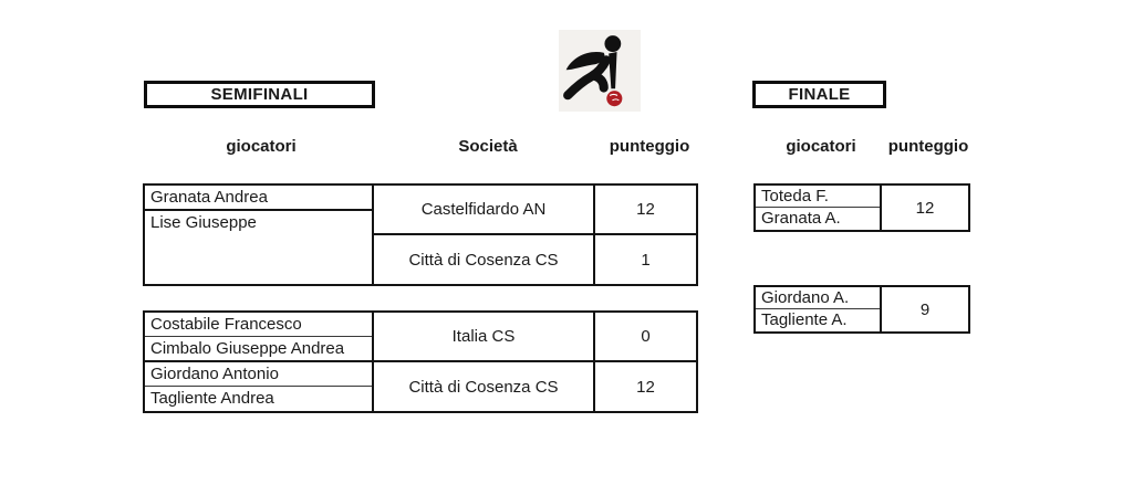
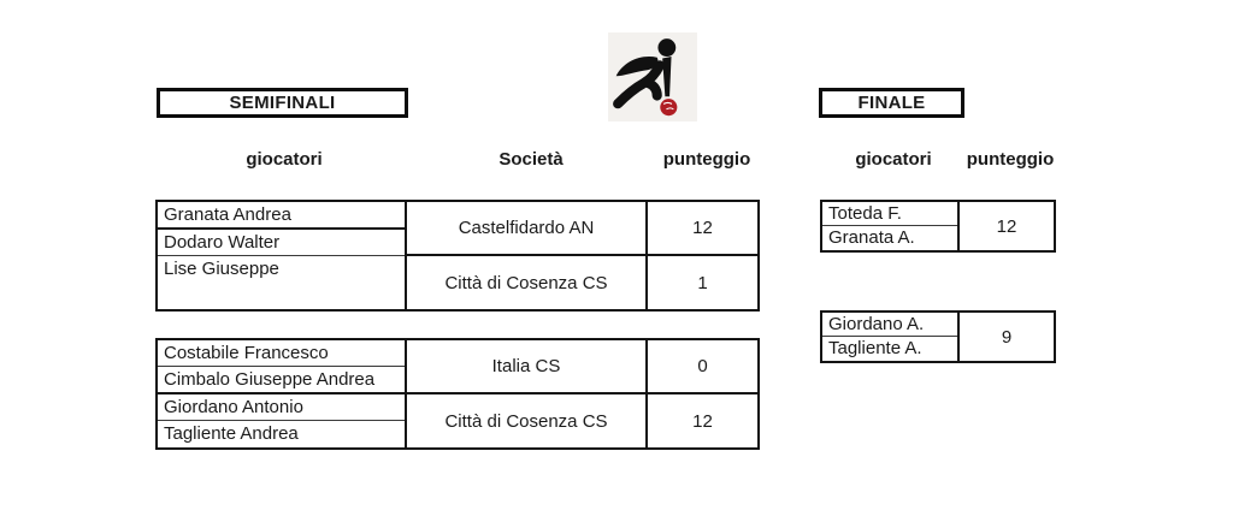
  SEMIFINALI
  FINALE
  giocatori
  Società
  punteggio
  giocatori
  punteggio
  Granata Andrea
+ Dodaro Walter
  Lise Giuseppe
  Castelfidardo AN
  Città di Cosenza CS
  12
  1
  Costabile Francesco
  Cimbalo Giuseppe Andrea
  Giordano Antonio
  Tagliente Andrea
  Italia CS
  Città di Cosenza CS
  0
  12
  Toteda F.
  Granata A.
  12
  Giordano A.
  Tagliente A.
  9
